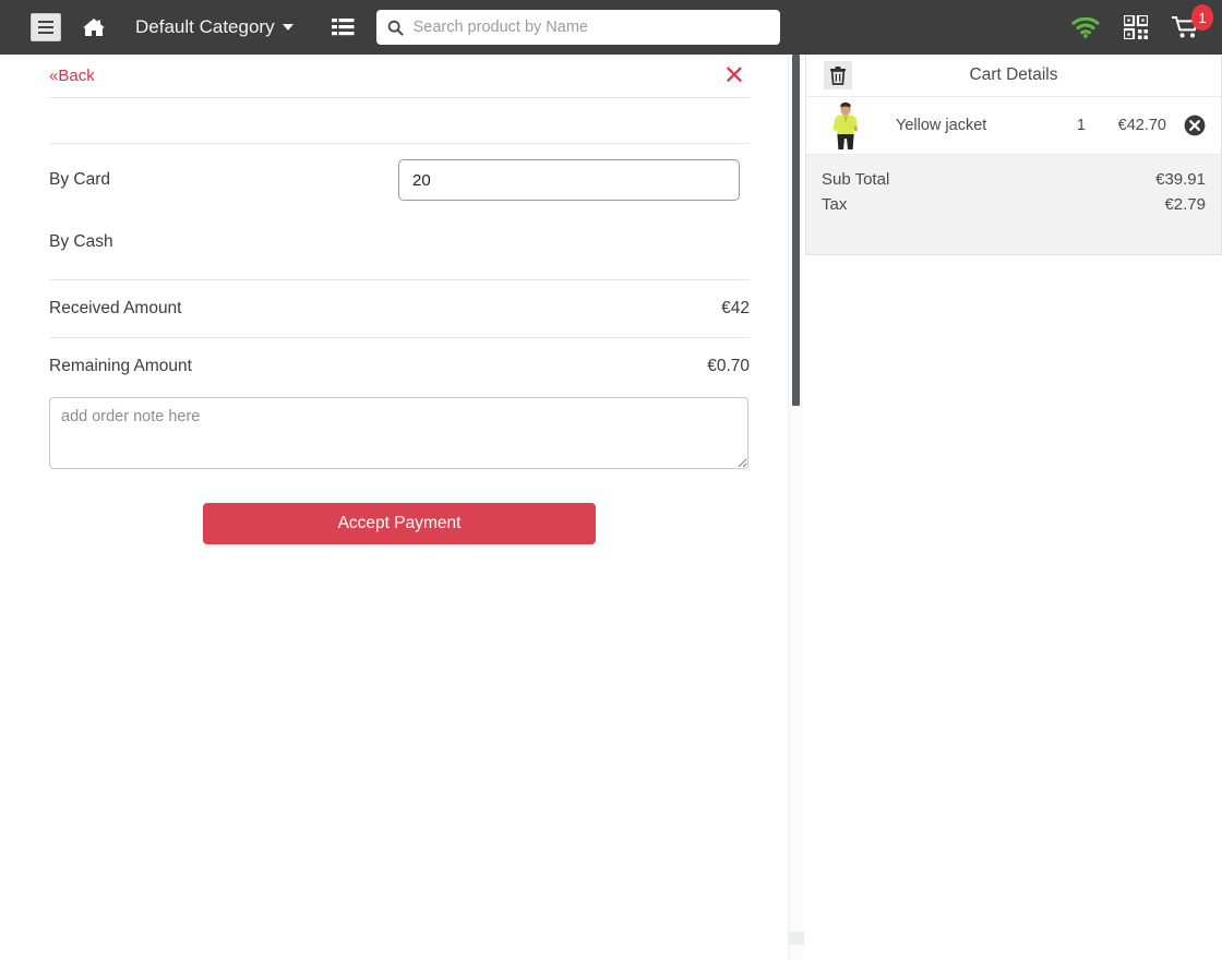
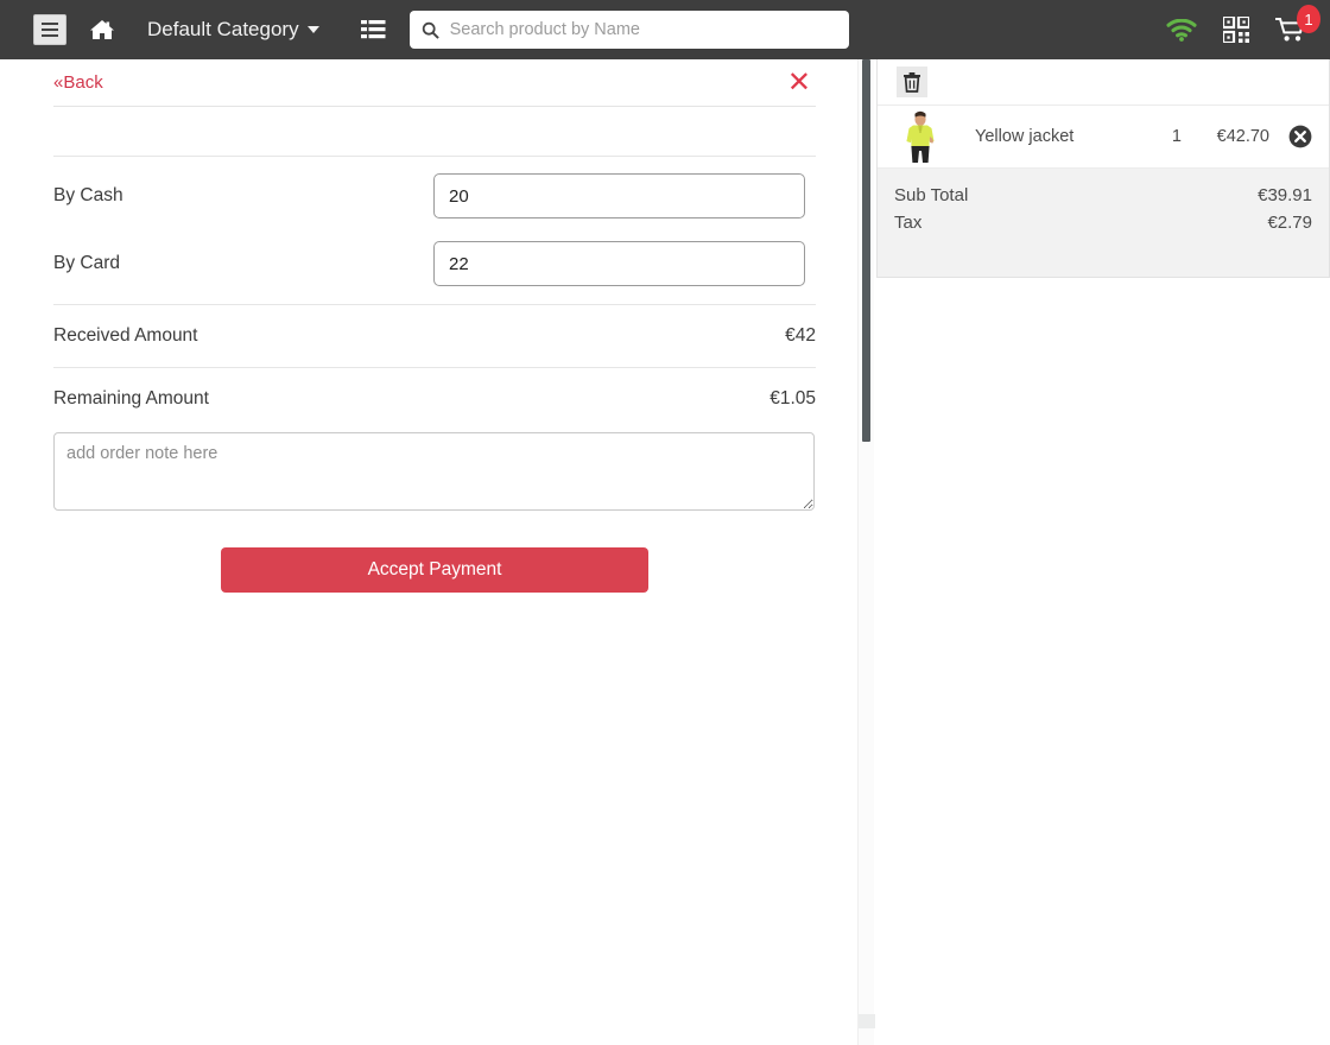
  Default Category
  Search product by Name
  1
  «Back
  ✕
- By Card
+ By Cash
  20
- By Cash
+ By Card
+ 22
  Received Amount
  €42
  Remaining Amount
- €0.70
+ €1.05
  add order note here
  Accept Payment
- Cart Details
  Yellow jacket
  1
  €42.70
  Sub Total
  €39.91
  Tax
  €2.79
